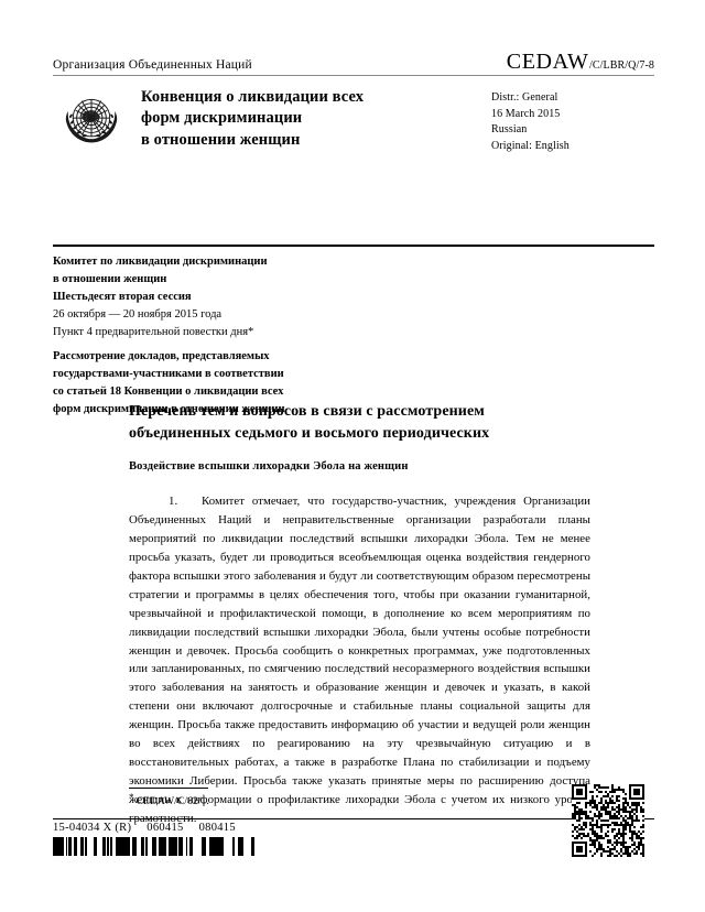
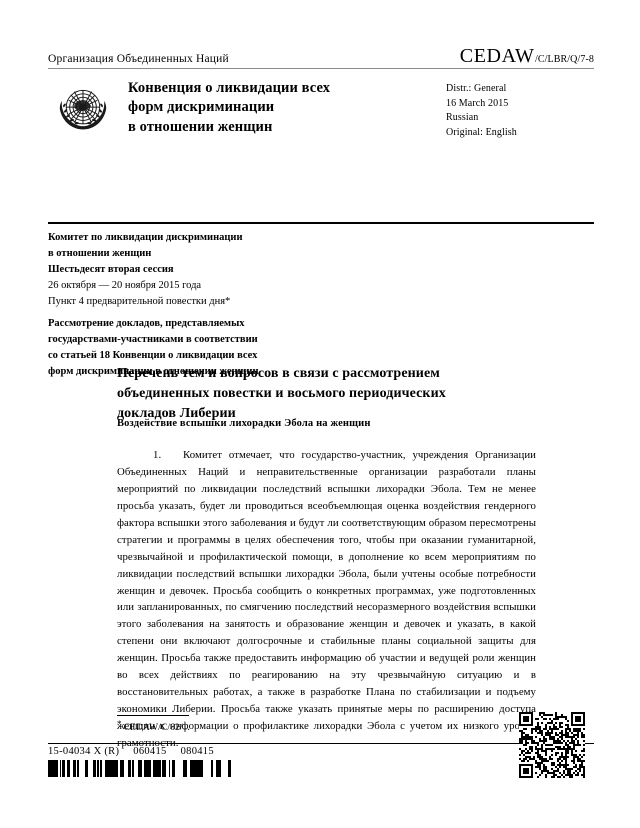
  Организация Объединенных Наций
  CEDAW
  /C/LBR/Q/7-8
  Конвенция о ликвидации всех
  форм дискриминации
  в отношении женщин
  Distr.: General
  16 March 2015
  Russian
  Original: English
  Комитет по ликвидации дискриминации
  в отношении женщин
  Шестьдесят вторая сессия
  26 октября — 20 ноября 2015 года
  Пункт 4 предварительной повестки дня*
  Рассмотрение докладов, представляемых
  государствами-участниками в соответствии
  со статьей 18 Конвенции о ликвидации всех
  форм дискриминации в отношении женщин
  Перечень тем и вопросов в связи с рассмотрением
- объединенных седьмого и восьмого периодических
+ объединенных повестки и восьмого периодических
+ докладов Либерии
  Воздействие вспышки лихорадки Эбола на женщин
  1. Комитет отмечает, что государство-участник, учреждения Организации Объединенных Наций и неправительственные организации разработали планы мероприятий по ликвидации последствий вспышки лихорадки Эбола. Тем не менее просьба указать, будет ли проводиться всеобъемлющая оценка воздействия гендерного фактора вспышки этого заболевания и будут ли соответствующим образом пересмотрены стратегии и программы в целях обеспечения того, чтобы при оказании гуманитарной, чрезвычайной и профилактической помощи, в дополнение ко всем мероприятиям по ликвидации последствий вспышки лихорадки Эбола, были учтены особые потребности женщин и девочек. Просьба сообщить о конкретных программах, уже подготовленных или запланированных, по смягчению последствий несоразмерного воздействия вспышки этого заболевания на занятость и образование женщин и девочек и указать, в какой степени они включают долгосрочные и стабильные планы социальной защиты для женщин. Просьба также предоставить информацию об участии и ведущей роли женщин во всех действиях по реагированию на эту чрезвычайную ситуацию и в восстановительных работах, а также в разработке Плана по стабилизации и подъему экономики Либерии. Просьба также указать принятые меры по расширению доступа женщин к информации о профилактике лихорадки Эбола с учетом их низкого уро грамотности.
  * CEDAW/C/62/1.
  15-04034 X (R) 060415 080415
